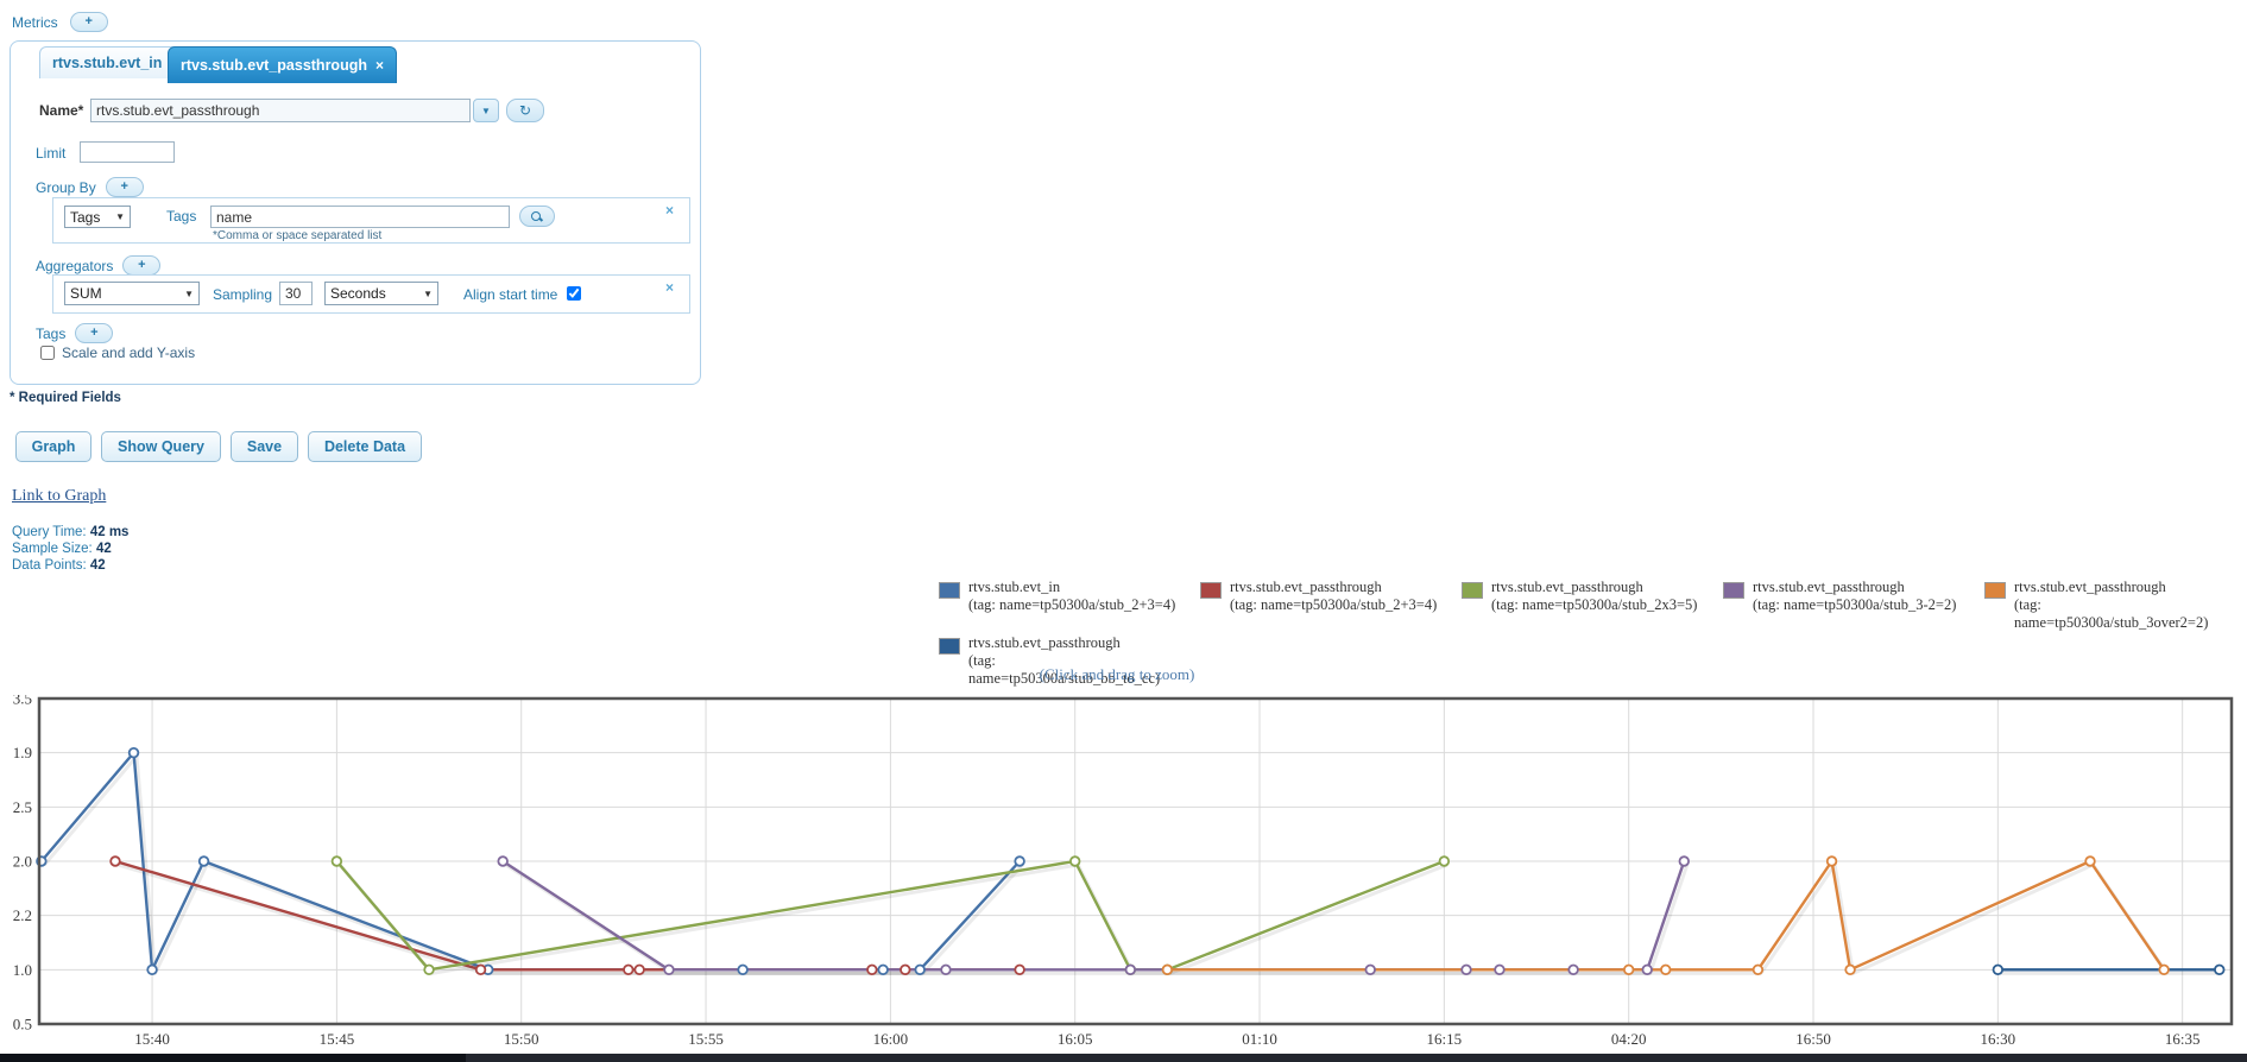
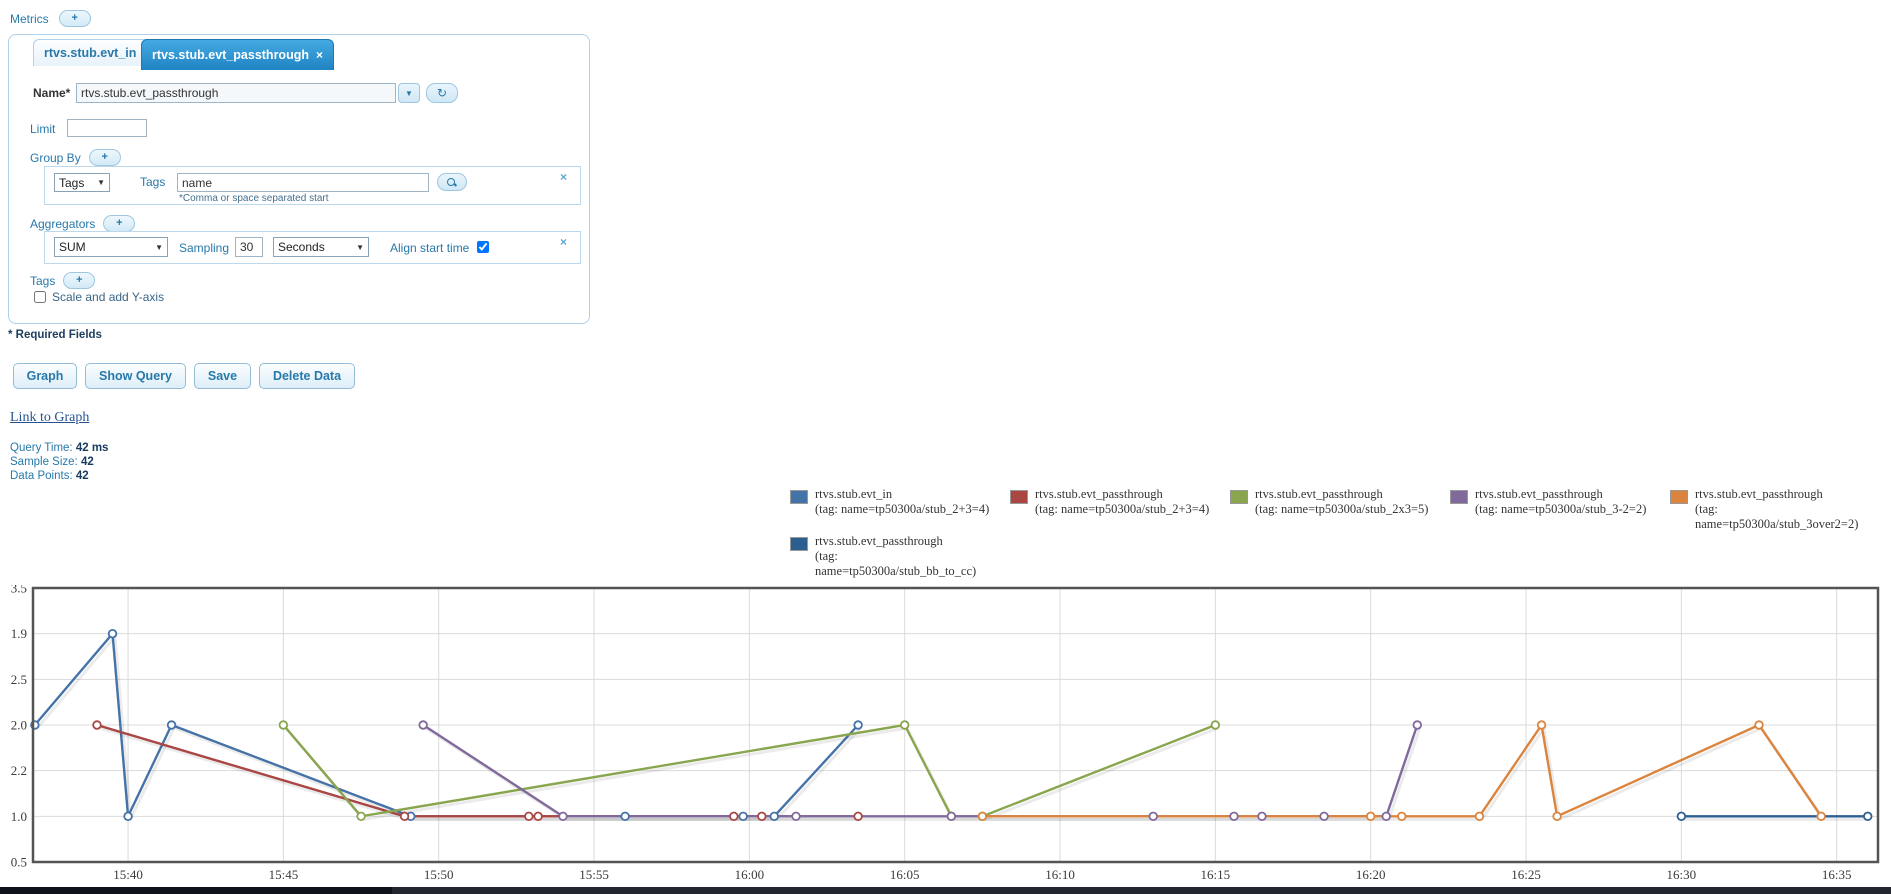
  Metrics
  +
  rtvs.stub.evt_in
  rtvs.stub.evt_passthrough
  ×
  Name*
  rtvs.stub.evt_passthrough
  ▼
  ↻
  Limit
  Group By
  +
  Tags
  ▼
  Tags
  name
  ×
- *Comma or space separated list
+ *Comma or space separated start
  Aggregators
  +
  SUM
  ▼
  Sampling
  30
  Seconds
  ▼
  Align start time
  ×
  Tags
  +
  Scale and add Y-axis
  * Required Fields
  Graph
  Show Query
  Save
  Delete Data
  Link to Graph
  Query Time: 42 ms
  Sample Size: 42
  Data Points: 42
  rtvs.stub.evt_in
  (tag: name=tp50300a/stub_2+3=4)
  rtvs.stub.evt_passthrough
  (tag: name=tp50300a/stub_2+3=4)
  rtvs.stub.evt_passthrough
  (tag: name=tp50300a/stub_2x3=5)
  rtvs.stub.evt_passthrough
  (tag: name=tp50300a/stub_3-2=2)
  rtvs.stub.evt_passthrough
  (tag: name=tp50300a/stub_3over2=2)
  rtvs.stub.evt_passthrough
  (tag: name=tp50300a/stub_bb_to_cc)
- (Click and drag to zoom)
  0.5
  1.0
  2.2
  2.0
  2.5
  1.9
  3.5
  15:40
  15:45
  15:50
  15:55
  16:00
  16:05
- 01:10
+ 16:10
  16:15
- 04:20
+ 16:20
- 16:50
+ 16:25
  16:30
  16:35
